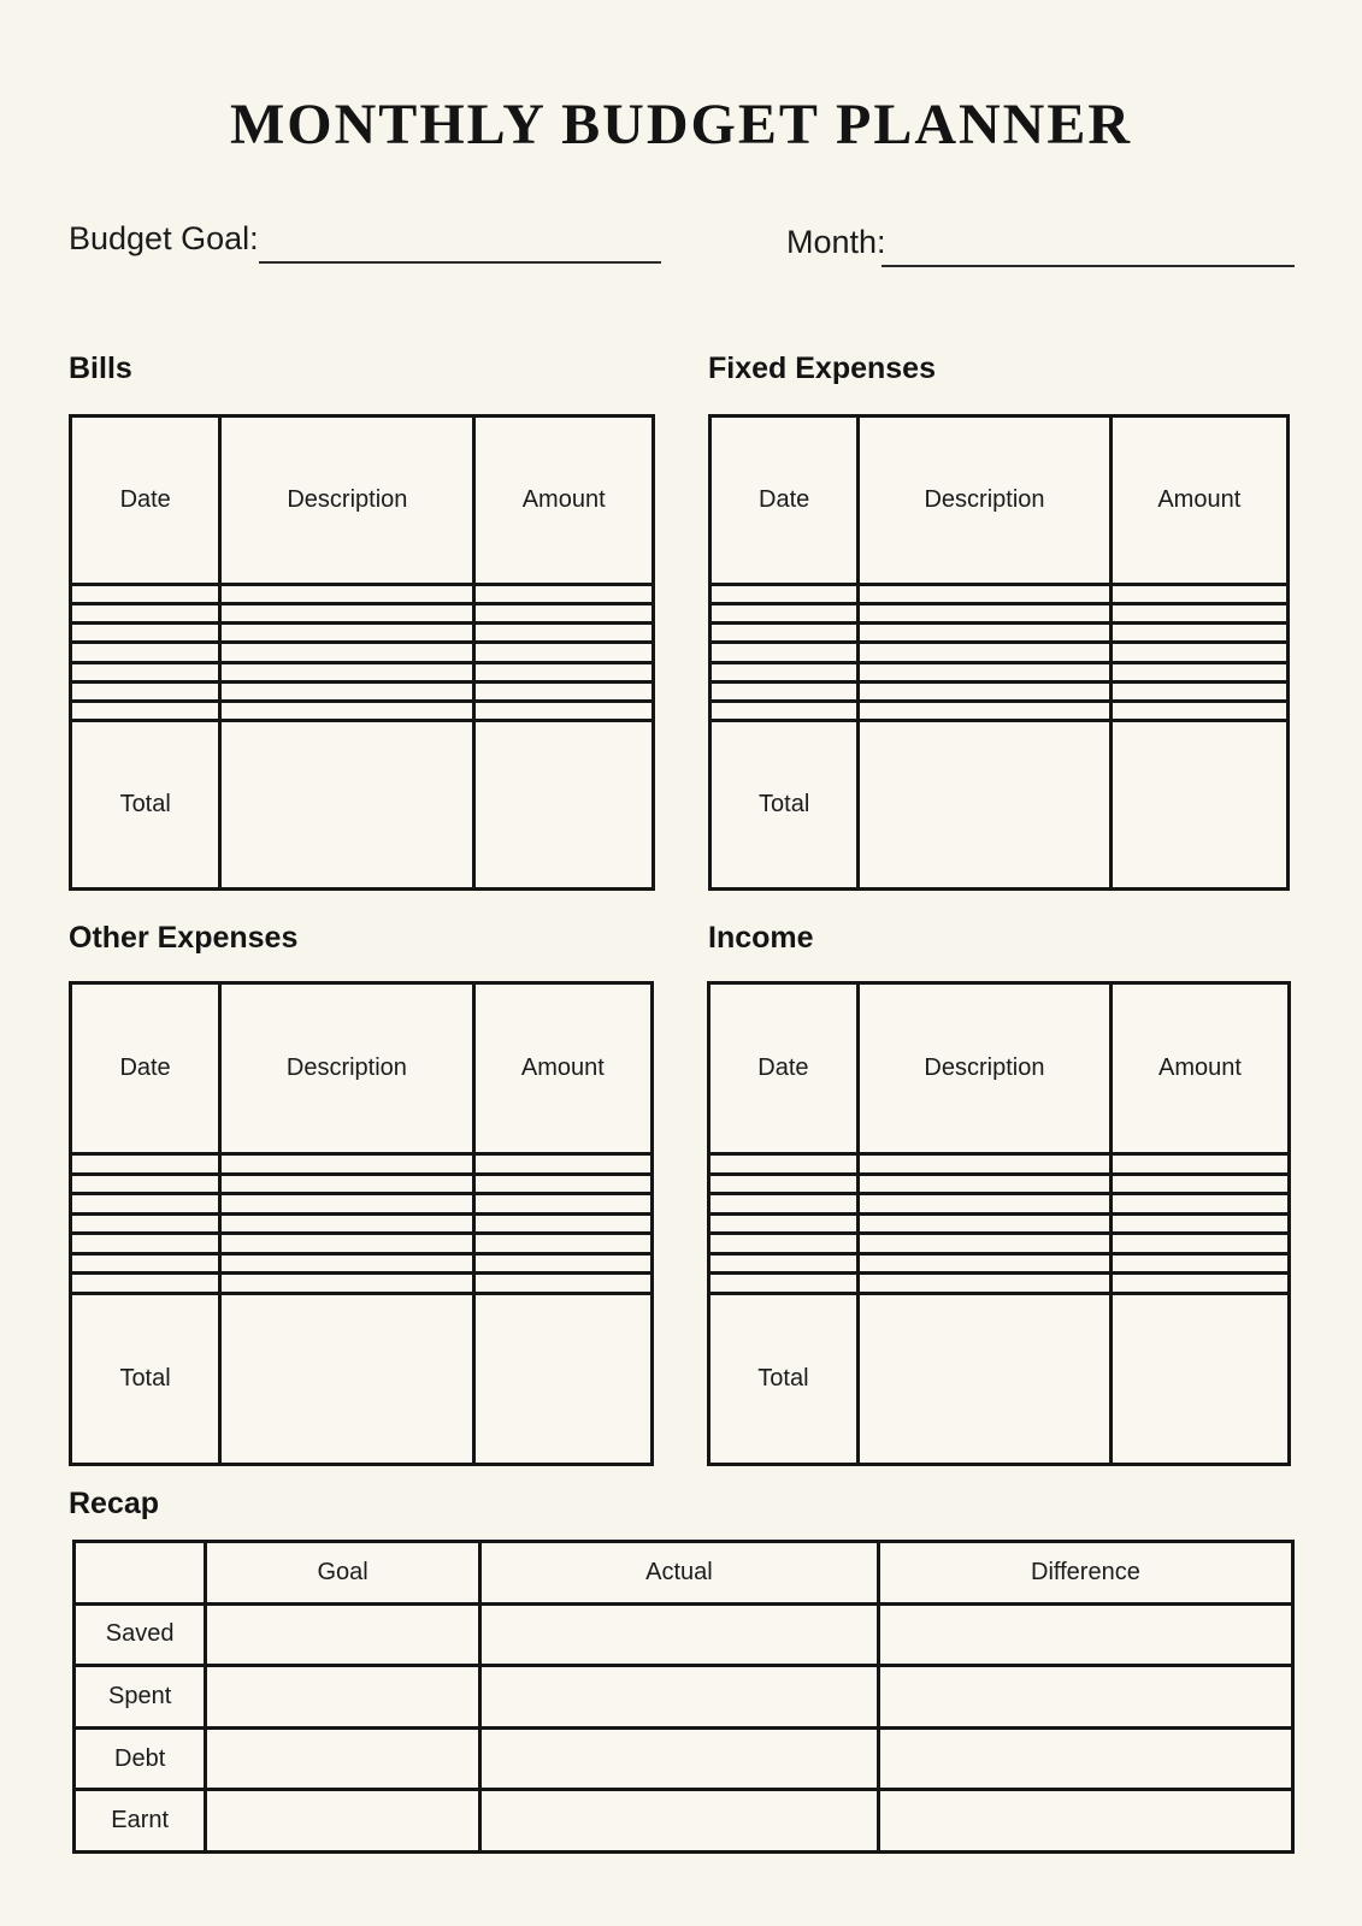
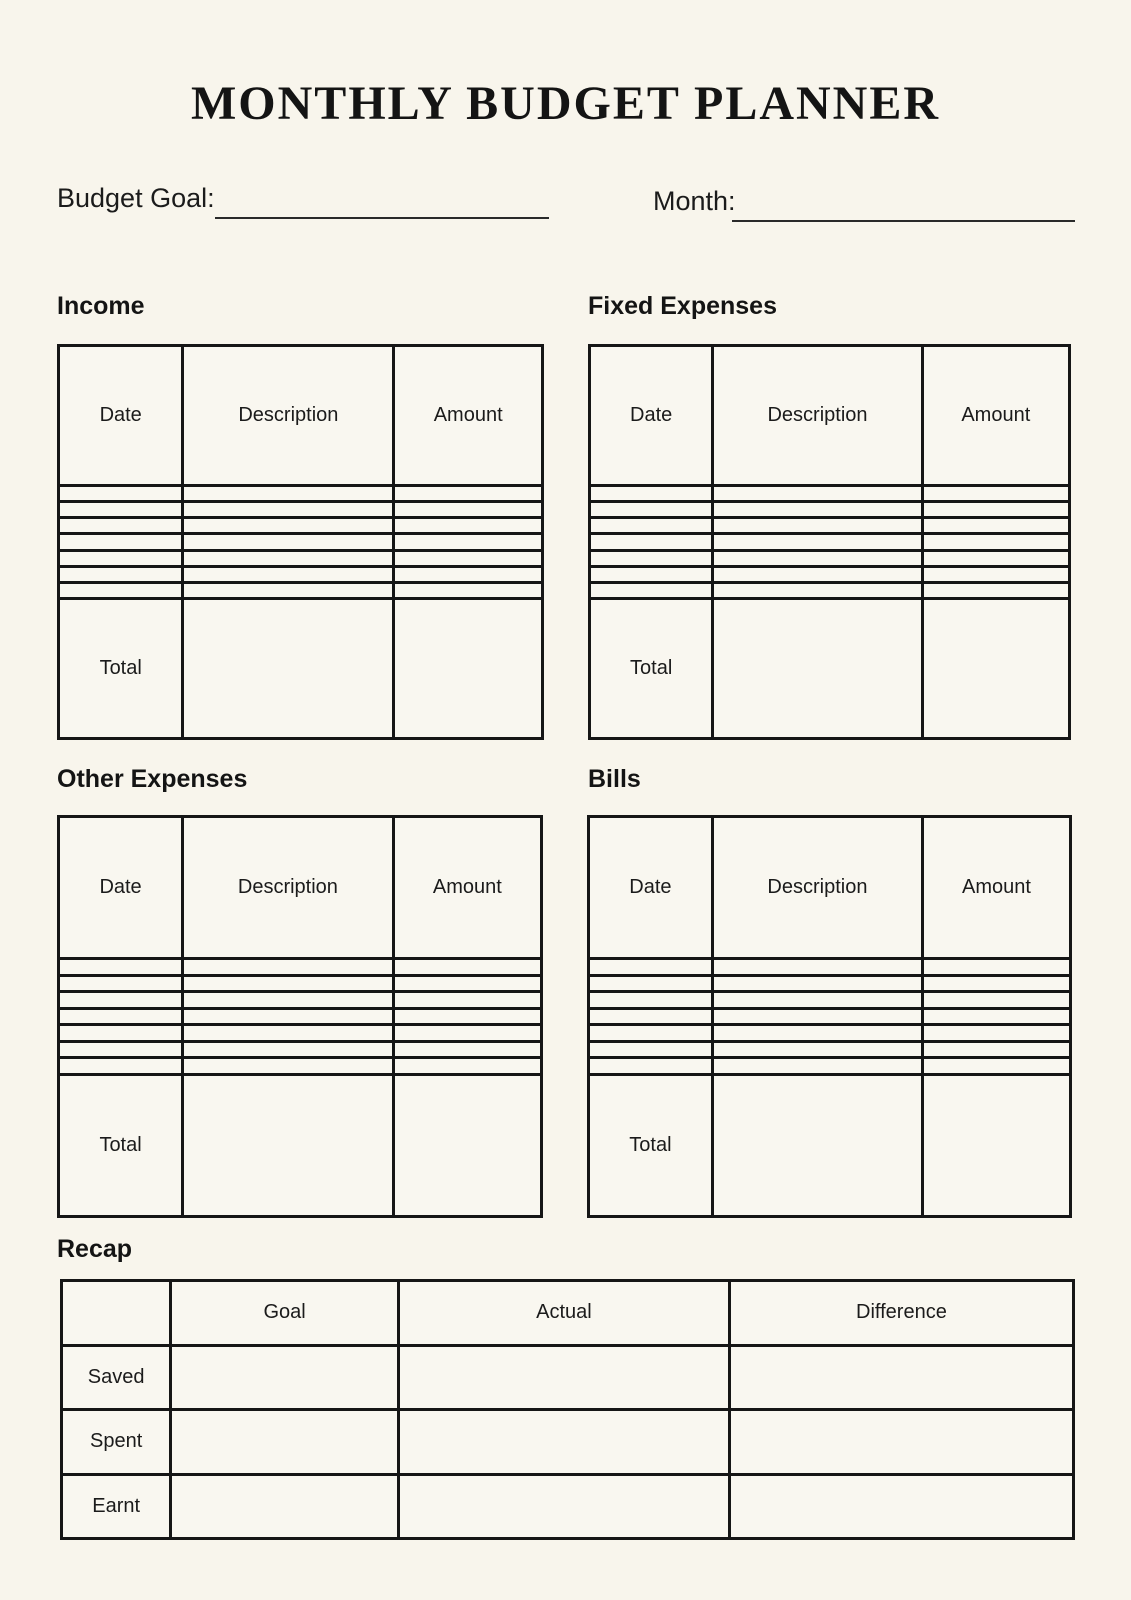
  MONTHLY BUDGET PLANNER
  Budget Goal:
  Month:
- Bills
+ Income
  Fixed Expenses
  Other Expenses
- Income
+ Bills
  Recap
  Date	Description	Amount
  Total
  Date	Description	Amount
  Total
  Date	Description	Amount
  Total
  Date	Description	Amount
  Total
  	Goal	Actual	Difference
  Saved
  Spent
- Debt
  Earnt
